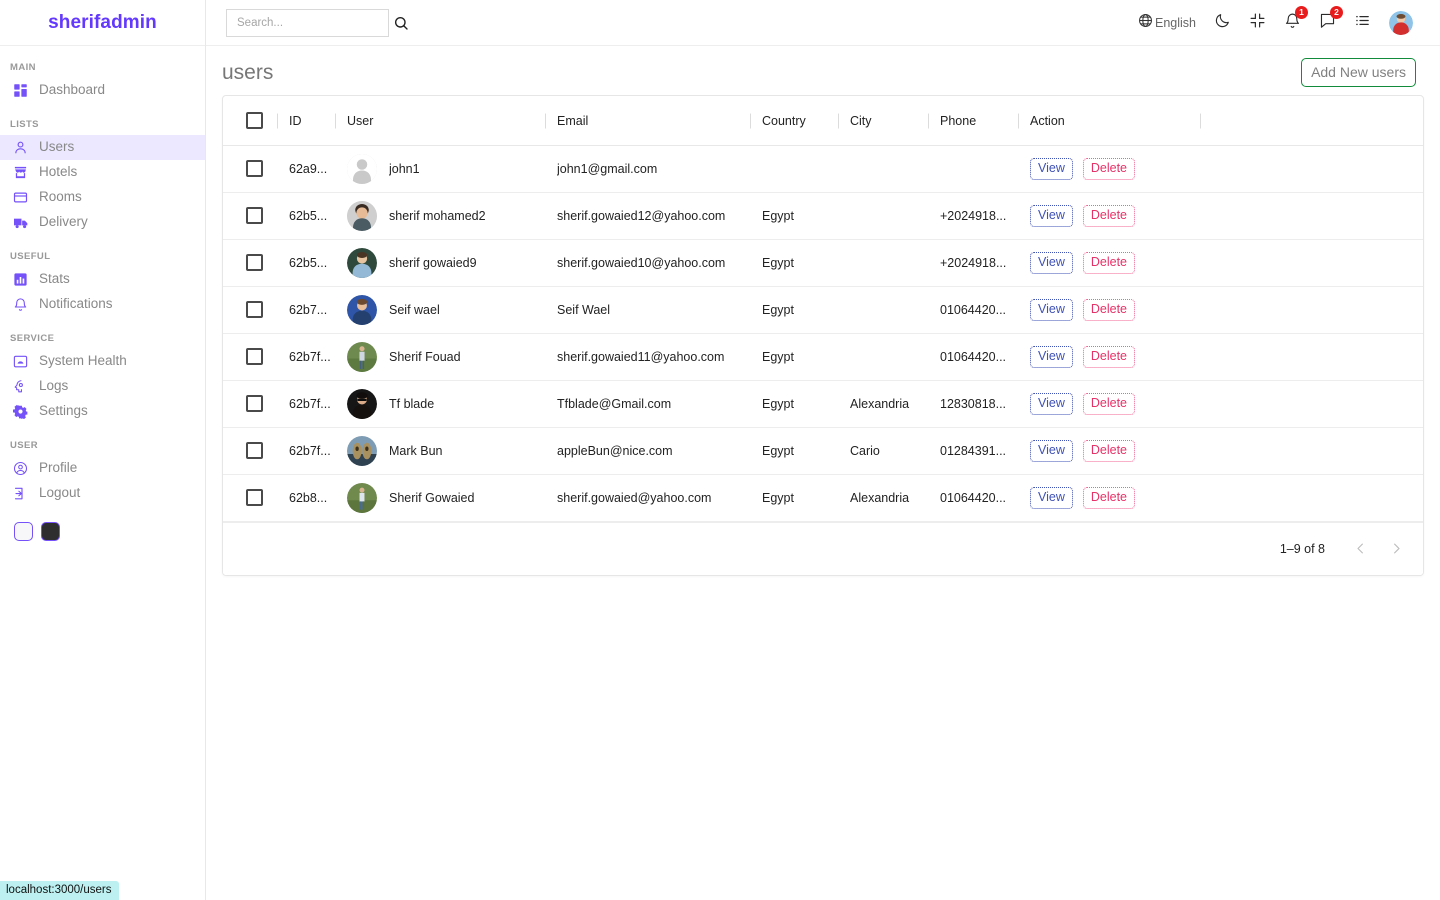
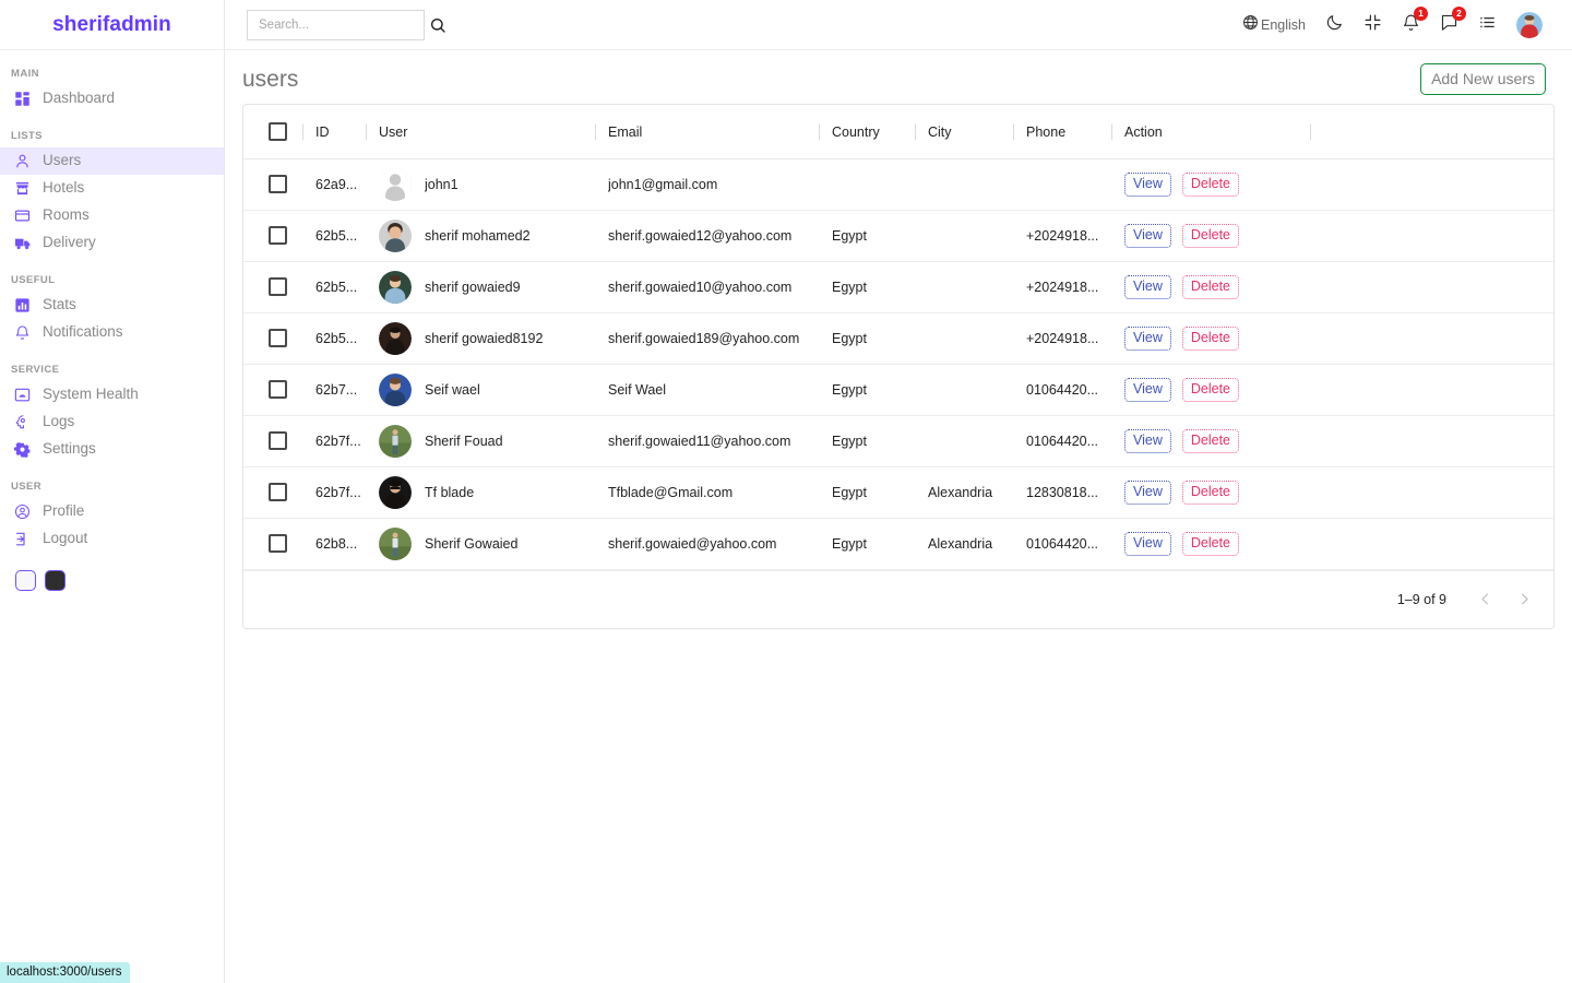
  sherifadmin
  MAIN
  Dashboard
  LISTS
  Users
  Hotels
  Rooms
  Delivery
  USEFUL
  Stats
  Notifications
  SERVICE
  System Health
  Logs
  Settings
  USER
  Profile
  Logout
  Search...
  English
  1
  2
  users
  Add New users
  	ID	User	Email	Country	City	Phone	Action
  	62a9...	john1	john1@gmail.com				View Delete
  	62b5...	sherif mohamed2	sherif.gowaied12@yahoo.com	Egypt		+2024918...	View Delete
  	62b5...	sherif gowaied9	sherif.gowaied10@yahoo.com	Egypt		+2024918...	View Delete
+ 	62b5...	sherif gowaied8192	sherif.gowaied189@yahoo.com	Egypt		+2024918...	View Delete
  	62b7...	Seif wael	Seif Wael	Egypt		01064420...	View Delete
  	62b7f...	Sherif Fouad	sherif.gowaied11@yahoo.com	Egypt		01064420...	View Delete
  	62b7f...	Tf blade	Tfblade@Gmail.com	Egypt	Alexandria	12830818...	View Delete
- 	62b7f...	Mark Bun	appleBun@nice.com	Egypt	Cario	01284391...	View Delete
  	62b8...	Sherif Gowaied	sherif.gowaied@yahoo.com	Egypt	Alexandria	01064420...	View Delete
- 1–9 of 8
+ 1–9 of 9
  localhost:3000/users
